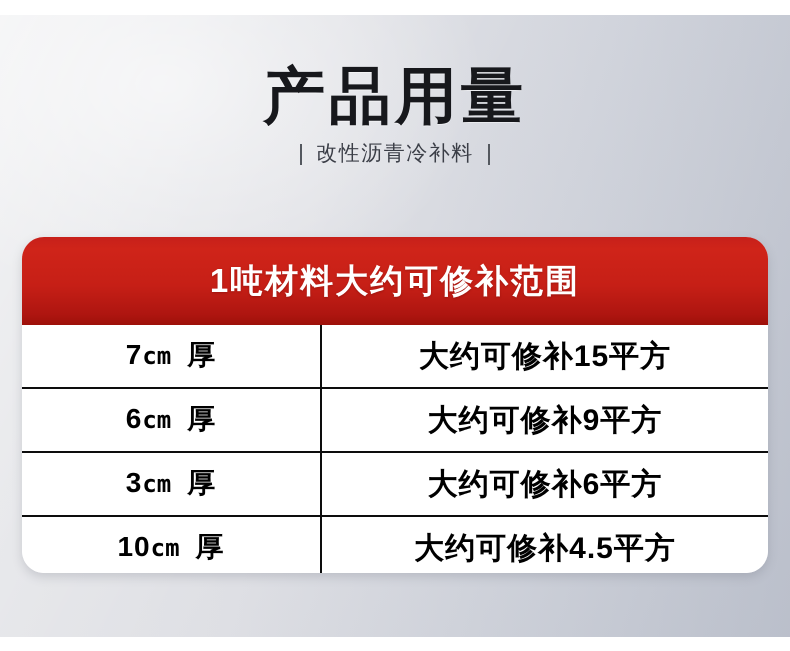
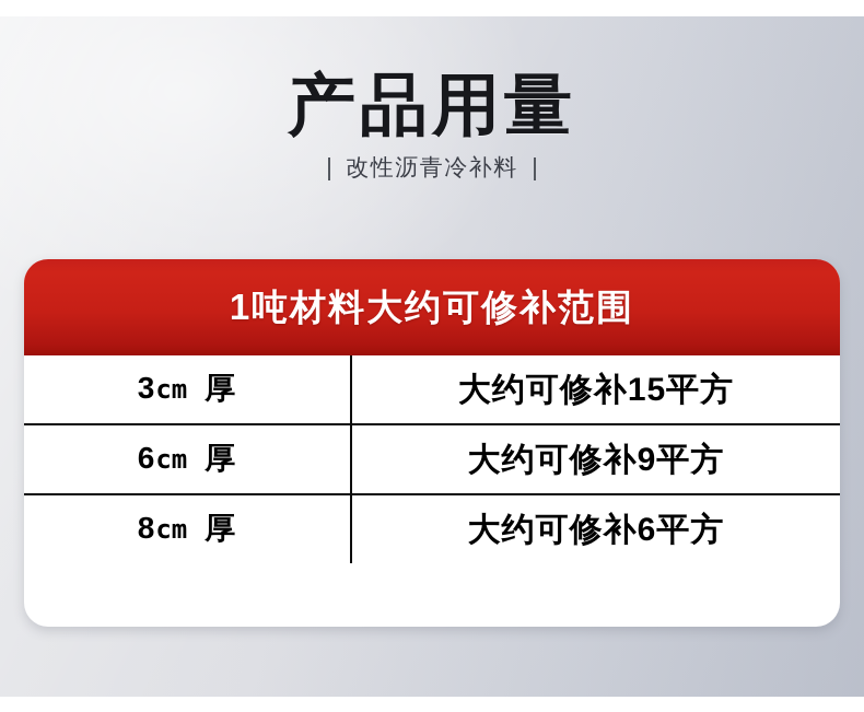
  产品用量
  改性沥青冷补料
  1吨材料大约可修补范围
- 7cm 厚	大约可修补15平方
+ 3cm 厚	大约可修补15平方
  6cm 厚	大约可修补9平方
- 3cm 厚	大约可修补6平方
+ 8cm 厚	大约可修补6平方
- 10cm 厚	大约可修补4.5平方
